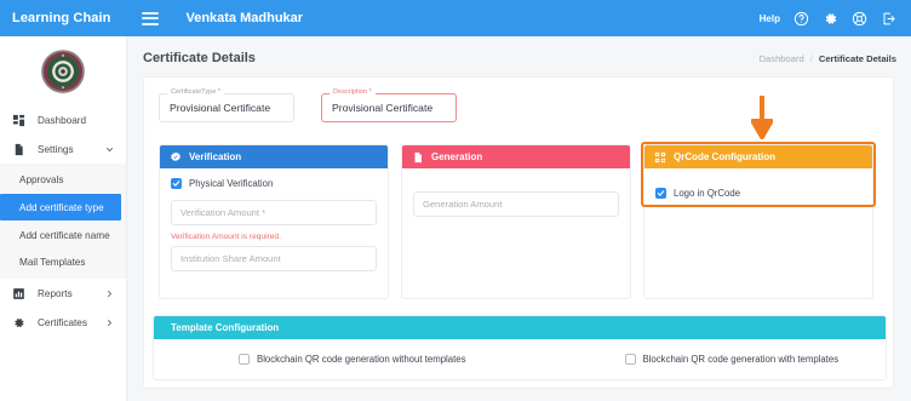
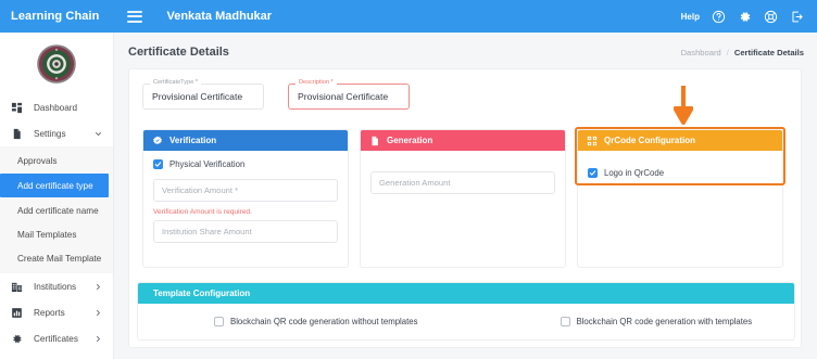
  Learning Chain
  Venkata Madhukar
  Help
  Dashboard
  Settings
  Approvals
  Add certificate type
  Add certificate name
  Mail Templates
+ Create Mail Template
+ Institutions
  Reports
  Certificates
  Certificate Details
  Dashboard
  /
  Certificate Details
  Provisional Certificate
  Provisional Certificate
  Verification
  Physical Verification
  Verification Amount *
  Institution Share Amount
  Generation
  Generation Amount
  QrCode Configuration
  Logo in QrCode
  Template Configuration
  Blockchain QR code generation without templates
  Blockchain QR code generation with templates
